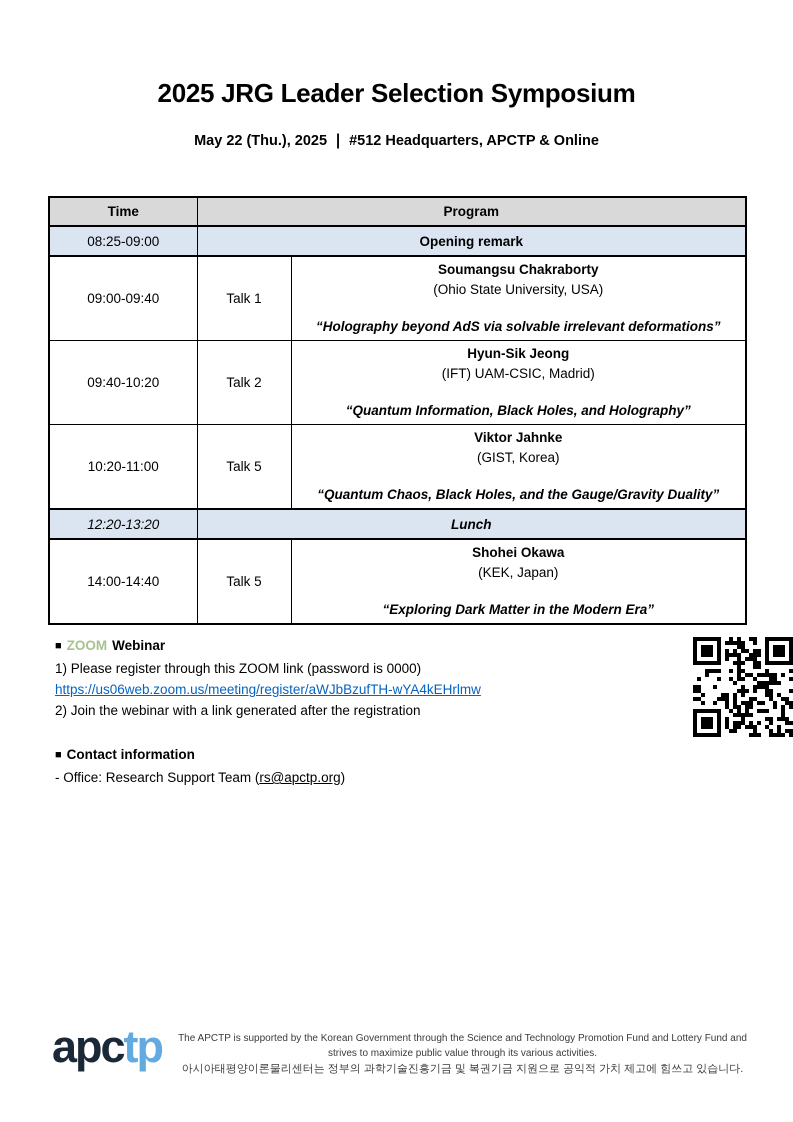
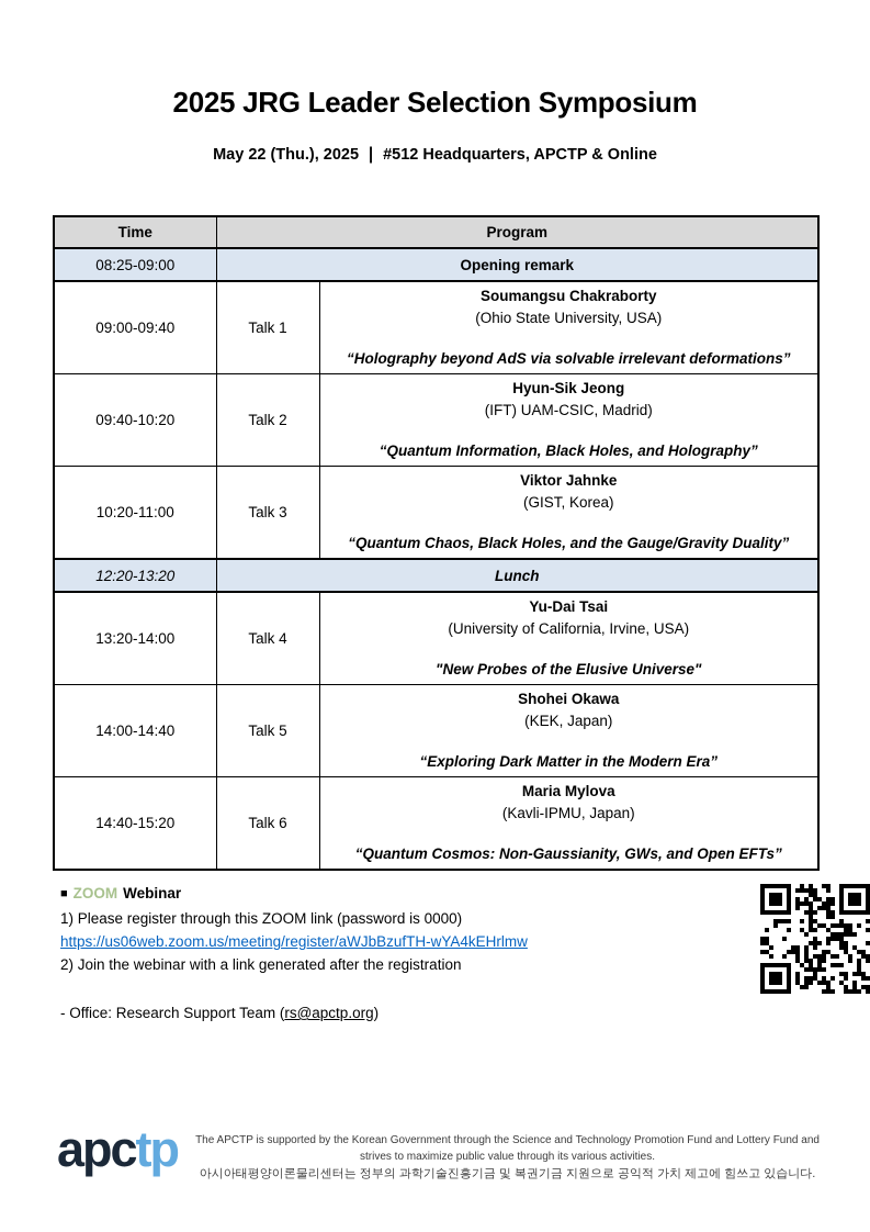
  2025 JRG Leader Selection Symposium
  May 22 (Thu.), 2025 | #512 Headquarters, APCTP & Online
  Time	Program
  08:25-09:00	Opening remark
  09:00-09:40	Talk 1	Soumangsu Chakraborty(Ohio State University, USA)“Holography beyond AdS via solvable irrelevant deformations”
  09:40-10:20	Talk 2	Hyun-Sik Jeong(IFT) UAM-CSIC, Madrid)“Quantum Information, Black Holes, and Holography”
- 10:20-11:00	Talk 5	Viktor Jahnke(GIST, Korea)“Quantum Chaos, Black Holes, and the Gauge/Gravity Duality”
+ 10:20-11:00	Talk 3	Viktor Jahnke(GIST, Korea)“Quantum Chaos, Black Holes, and the Gauge/Gravity Duality”
  12:20-13:20	Lunch
+ 13:20-14:00	Talk 4	Yu-Dai Tsai(University of California, Irvine, USA)"New Probes of the Elusive Universe"
  14:00-14:40	Talk 5	Shohei Okawa(KEK, Japan)“Exploring Dark Matter in the Modern Era”
+ 14:40-15:20	Talk 6	Maria Mylova(Kavli-IPMU, Japan)“Quantum Cosmos: Non-Gaussianity, GWs, and Open EFTs”
  ■ ZOOM Webinar
  1) Please register through this ZOOM link (password is 0000)
  https://us06web.zoom.us/meeting/register/aWJbBzufTH-wYA4kEHrlmw
  2) Join the webinar with a link generated after the registration
- ■ Contact information
  - Office: Research Support Team (rs@apctp.org)
  apctp
  The APCTP is supported by the Korean Government through the Science and Technology Promotion Fund and Lottery Fund and
  strives to maximize public value through its various activities.
  아시아태평양이론물리센터는 정부의 과학기술진흥기금 및 복권기금 지원으로 공익적 가치 제고에 힘쓰고 있습니다.
